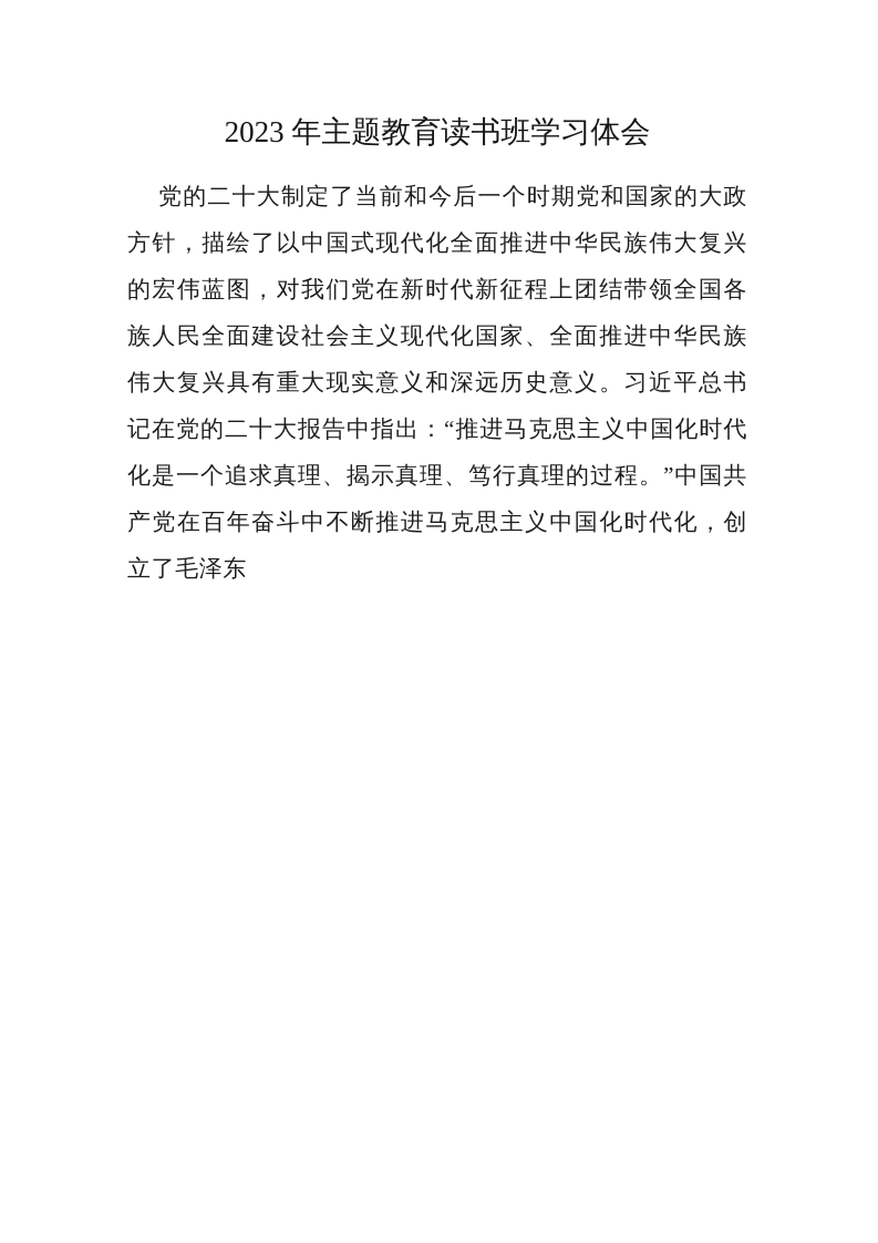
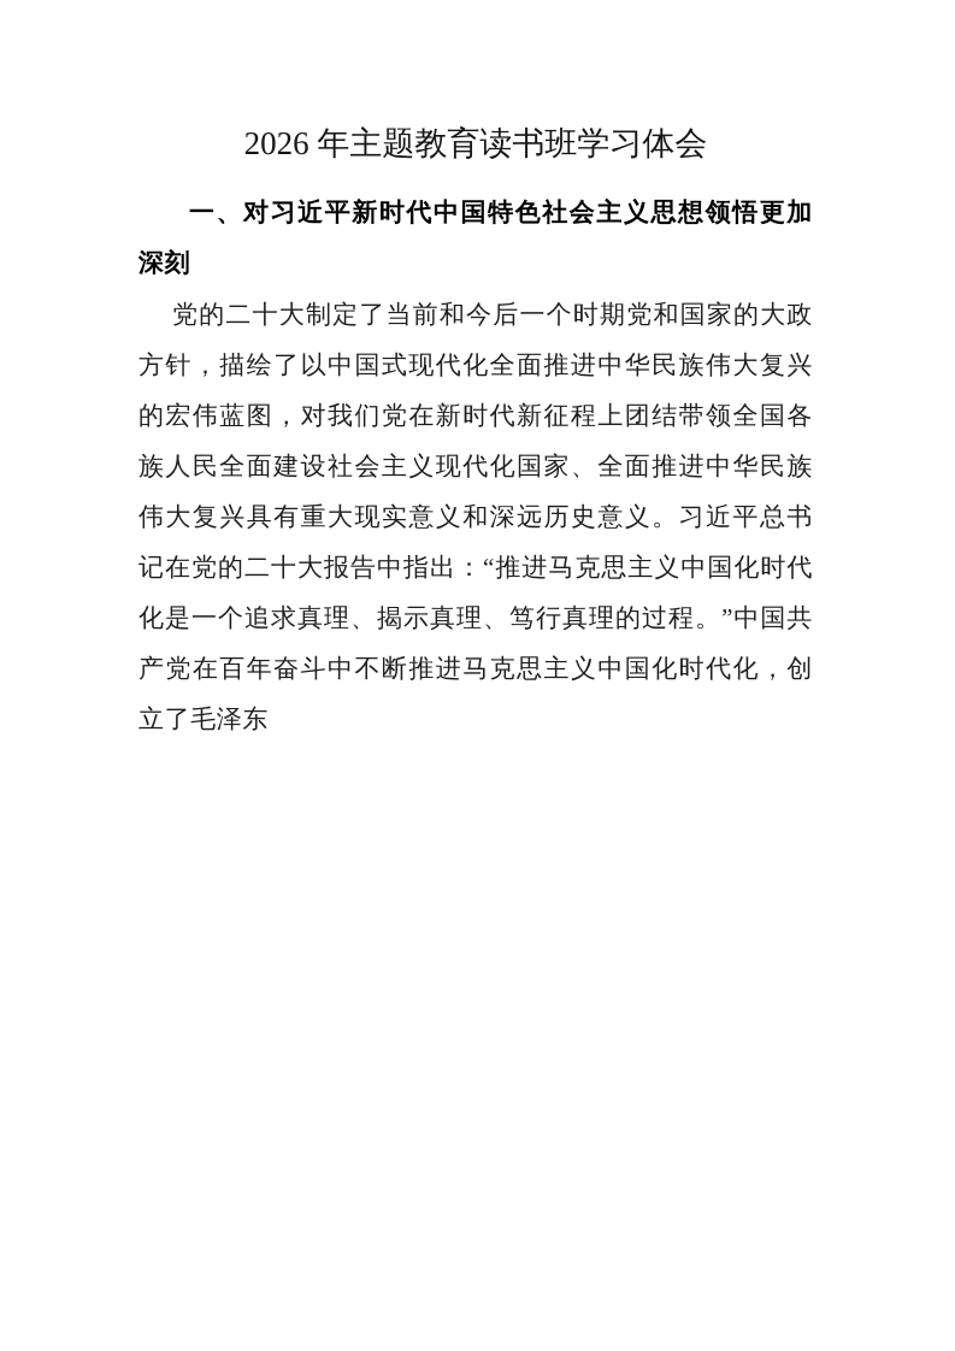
- 2023 年主题教育读书班学习体会
+ 2026 年主题教育读书班学习体会
+ 一、对习近平新时代中国特色社会主义思想领悟更加深刻
  党的二十大制定了当前和今后一个时期党和国家的大政方针，描绘了以中国式现代化全面推进中华民族伟大复兴的宏伟蓝图，对我们党在新时代新征程上团结带领全国各族人民全面建设社会主义现代化国家、全面推进中华民族伟大复兴具有重大现实意义和深远历史意义。习近平总书记在党的二十大报告中指出：“推进马克思主义中国化时代化是一个追求真理、揭示真理、笃行真理的过程。”中国共产党在百年奋斗中不断推进马克思主义中国化时代化，创立了毛泽东
